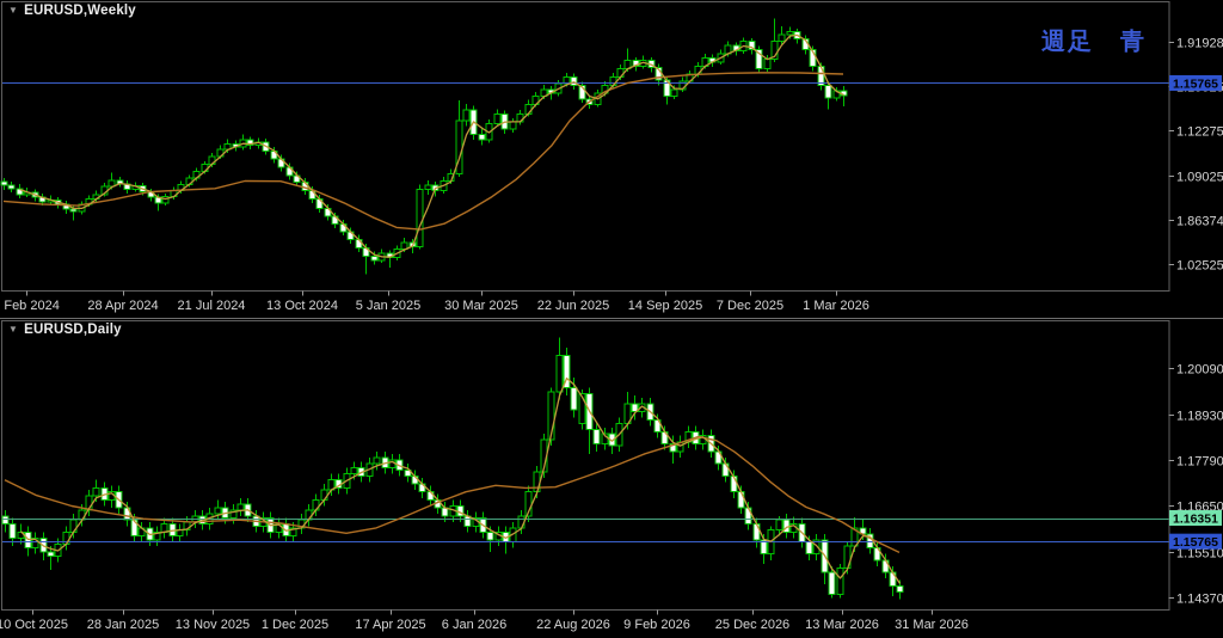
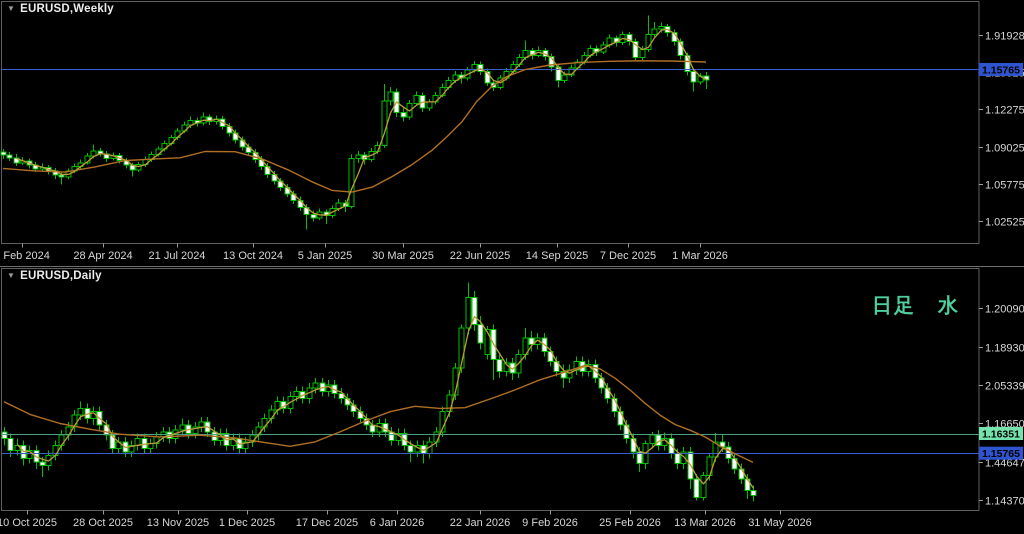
  1.91928
  1.12275
  1.09025
- 1.86374
+ 1.05775
  1.02525
  1.15765
  Feb 2024
  28 Apr 2024
  21 Jul 2024
  13 Oct 2024
  5 Jan 2025
  30 Mar 2025
  22 Jun 2025
  14 Sep 2025
  7 Dec 2025
  1 Mar 2026
  ▼
  EURUSD,Weekly
- 週足 青
  1.20090
  1.18930
- 1.17790
+ 2.05339
  1.16650
- 1.15510
+ 1.44647
  1.14370
  1.16351
  1.15765
  10 Oct 2025
- 28 Jan 2025
+ 28 Oct 2025
  13 Nov 2025
  1 Dec 2025
- 17 Apr 2025
+ 17 Dec 2025
  6 Jan 2026
- 22 Aug 2026
+ 22 Jan 2026
  9 Feb 2026
- 25 Dec 2026
+ 25 Feb 2026
  13 Mar 2026
- 31 Mar 2026
+ 31 May 2026
  ▼
  EURUSD,Daily
+ 日足 水
